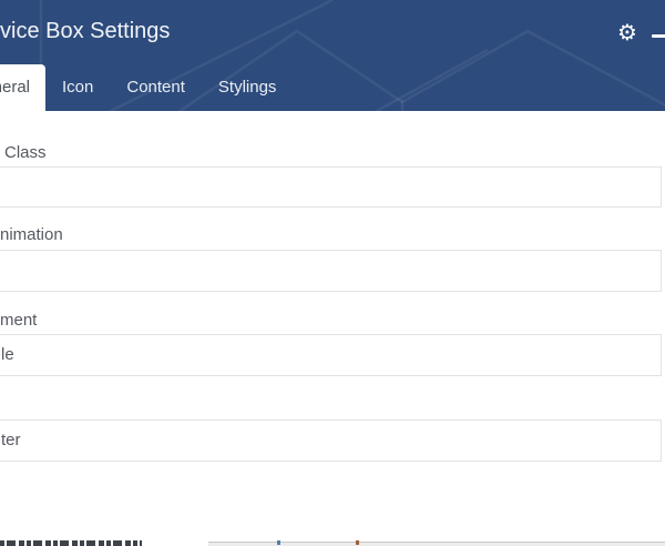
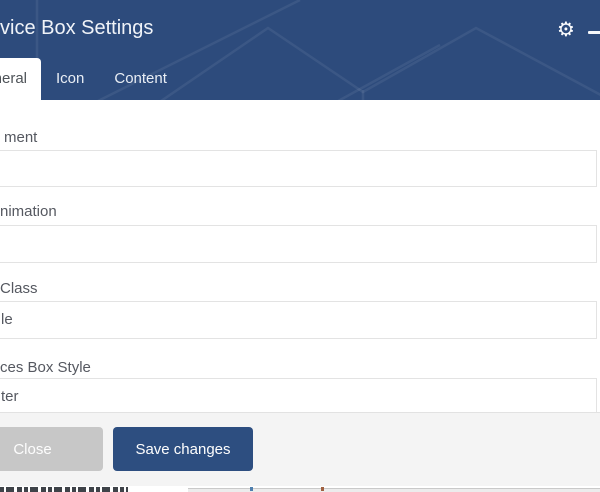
  vice Box Settings
  ⚙
  eral
  Icon
  Content
- Stylings
- Class
+ ment
  nimation
- ment
+ Class
  le
+ ces Box Style
  ter
+ Close
+ Save changes
